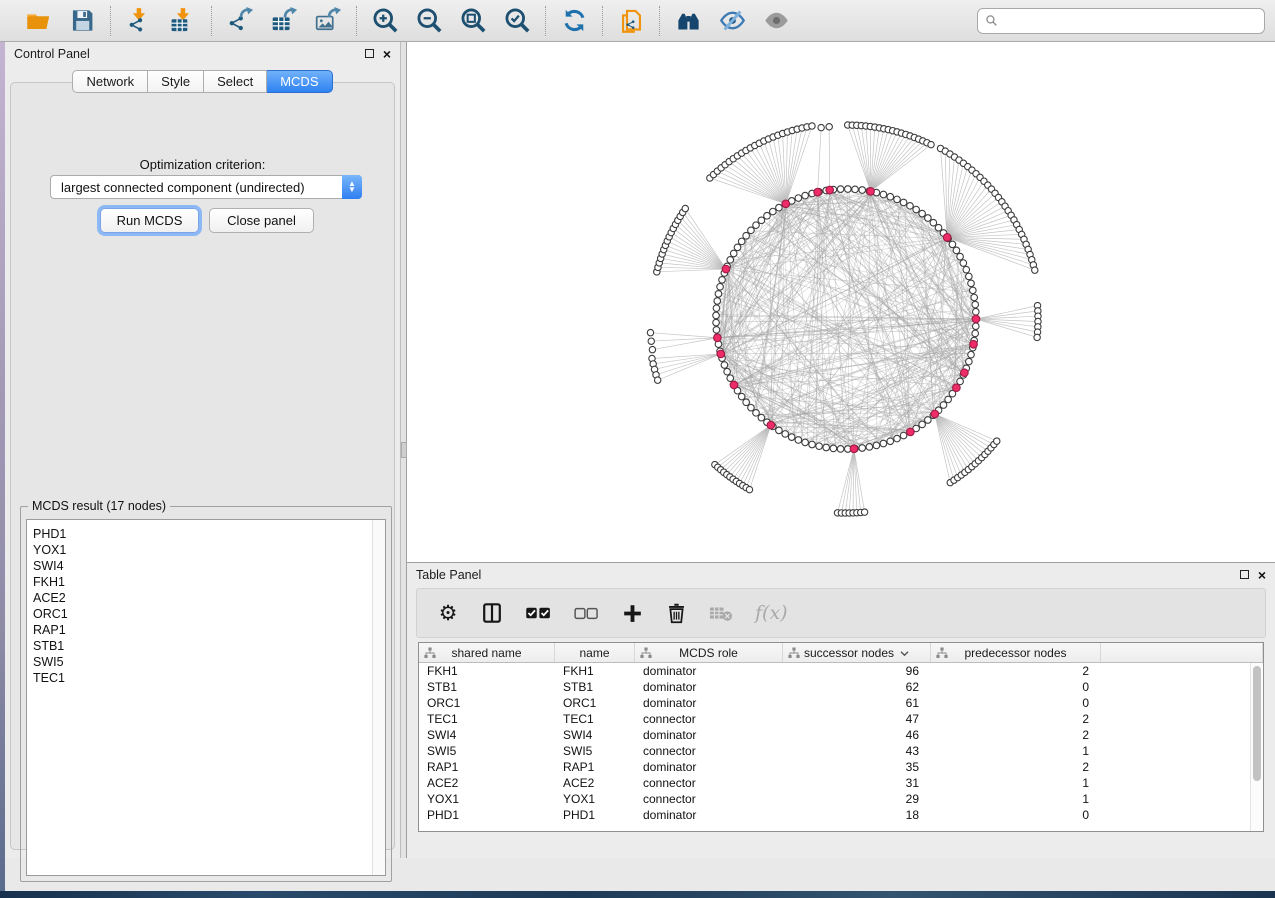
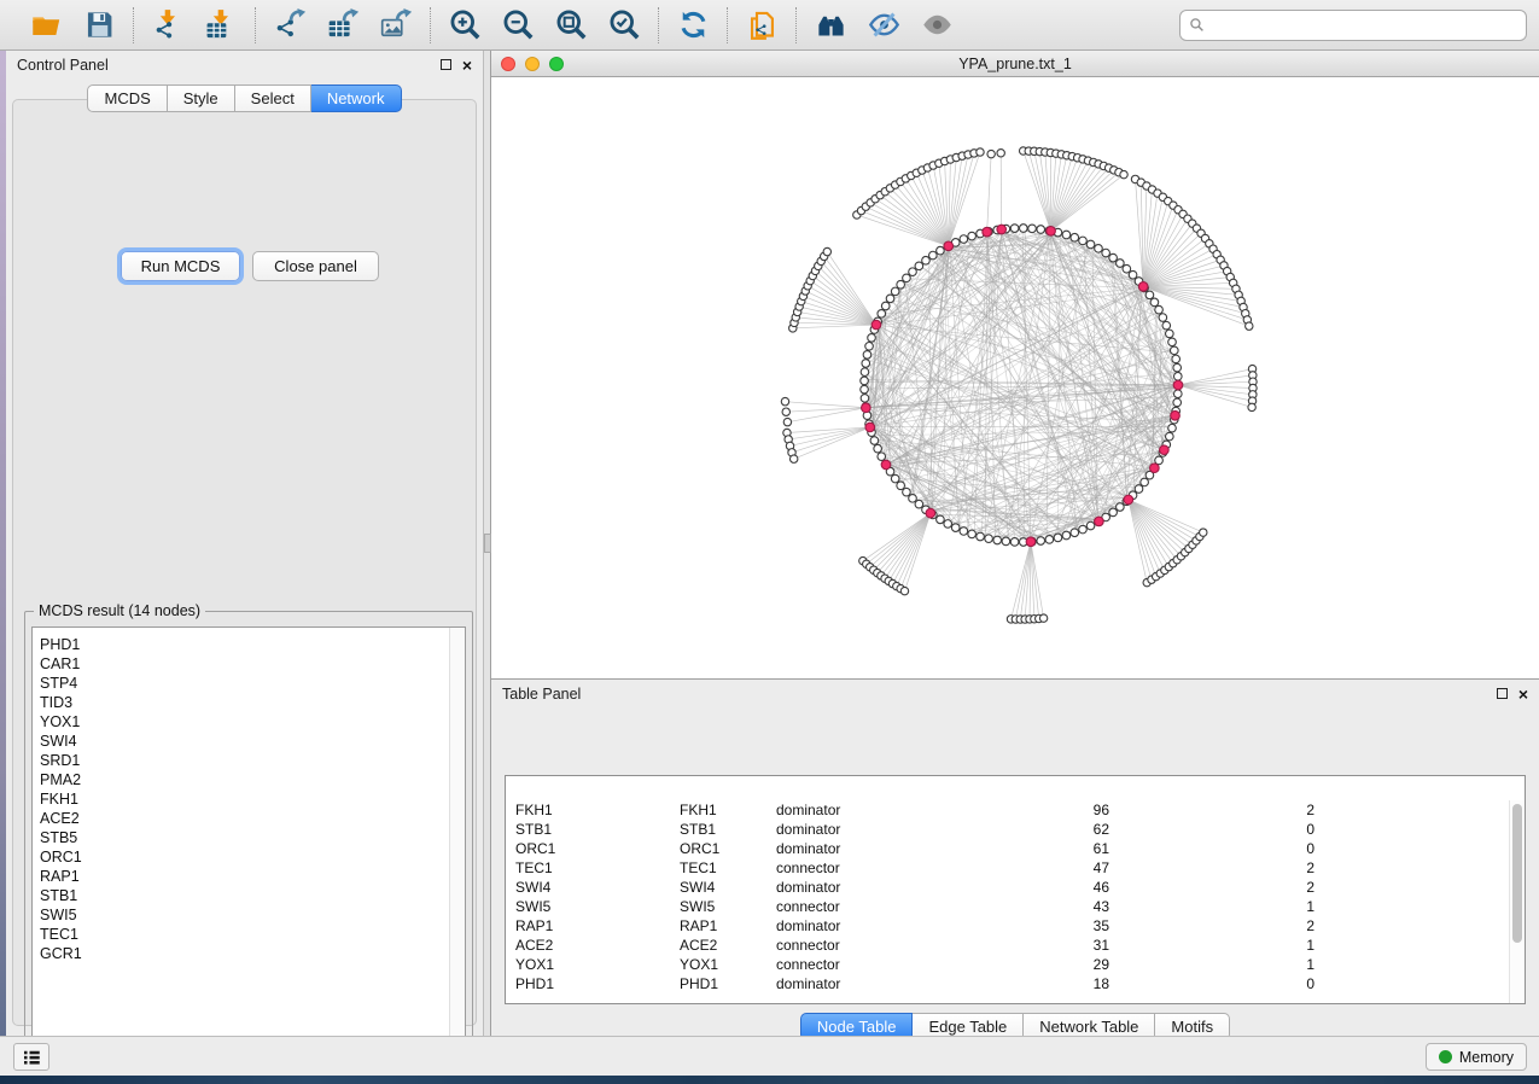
  Control Panel
  ×
- Network
+ MCDS
  Style
  Select
- MCDS
+ Network
- Optimization criterion:
- largest connected component (undirected)
- ▲
- ▼
  Run MCDS
  Close panel
- MCDS result (17 nodes)
+ MCDS result (14 nodes)
  PHD1
+ CAR1
+ STP4
+ TID3
  YOX1
  SWI4
+ SRD1
+ PMA2
  FKH1
  ACE2
+ STB5
  ORC1
  RAP1
  STB1
  SWI5
  TEC1
+ GCR1
+ YPA_prune.txt_1
  Table Panel
  ×
- ⚙
- f(x)
- shared name
- name
- MCDS role
- successor nodes
- predecessor nodes
  FKH1
  FKH1
  dominator
  96
  2
  STB1
  STB1
  dominator
  62
  0
  ORC1
  ORC1
  dominator
  61
  0
  TEC1
  TEC1
  connector
  47
  2
  SWI4
  SWI4
  dominator
  46
  2
  SWI5
  SWI5
  connector
  43
  1
  RAP1
  RAP1
  dominator
  35
  2
  ACE2
  ACE2
  connector
  31
  1
  YOX1
  YOX1
  connector
  29
  1
  PHD1
  PHD1
  dominator
  18
  0
+ Node Table
+ Edge Table
+ Network Table
+ Motifs
+ Memory
